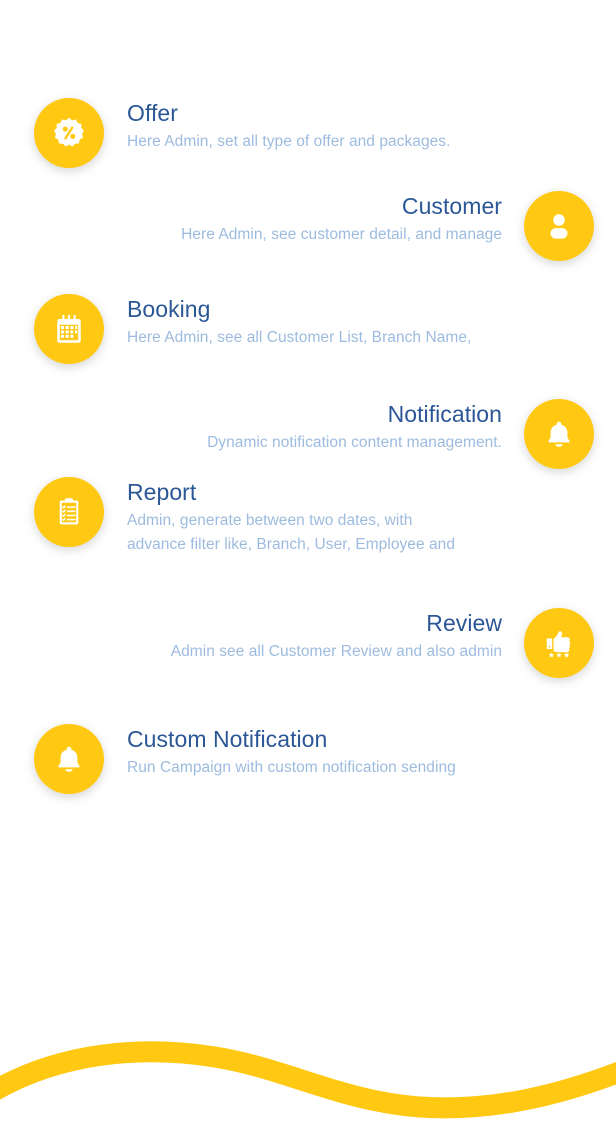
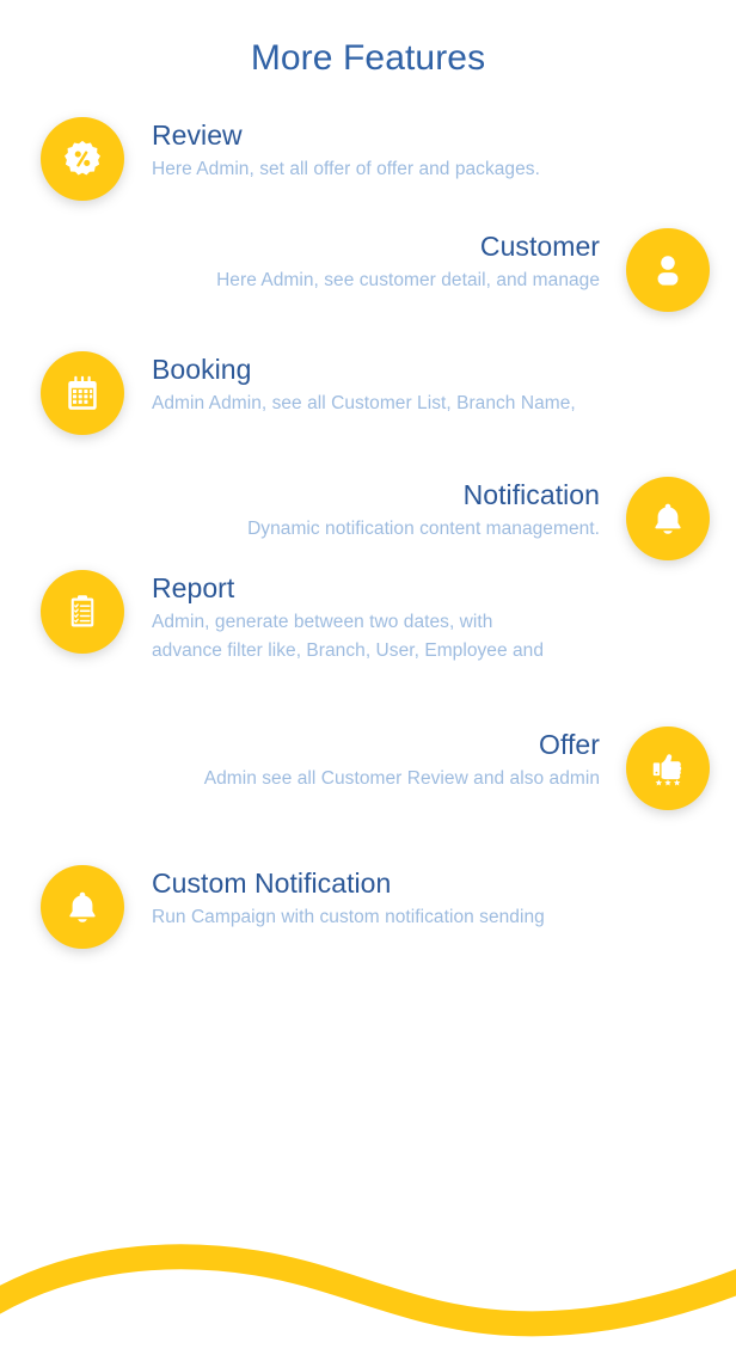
+ More Features
- Offer
+ Review
- Here Admin, set all type of offer and packages.
+ Here Admin, set all offer of offer and packages.
  Customer
  Here Admin, see customer detail, and manage
  Booking
- Here Admin, see all Customer List, Branch Name,
+ Admin Admin, see all Customer List, Branch Name,
  Notification
  Dynamic notification content management.
  Report
  Admin, generate between two dates, with
  advance filter like, Branch, User, Employee and
- Review
+ Offer
  Admin see all Customer Review and also admin
  Custom Notification
  Run Campaign with custom notification sending
